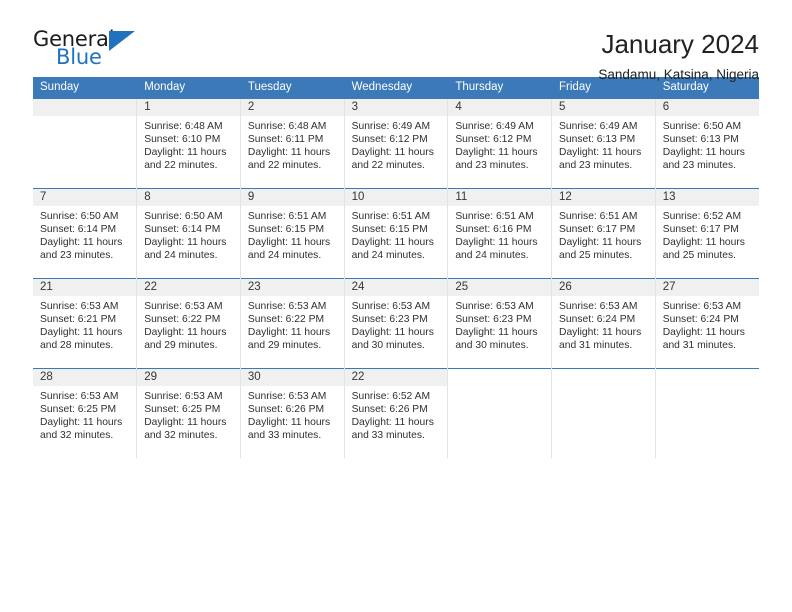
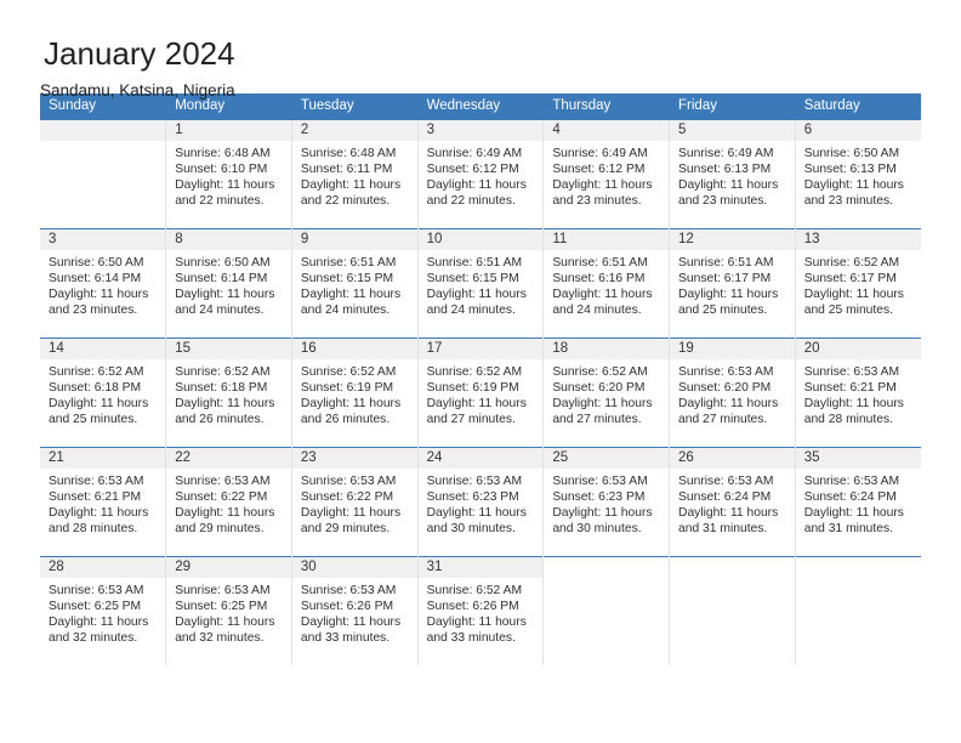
- General
- Blue
  January 2024
  Sandamu, Katsina, Nigeria
  Sunday	Monday	Tuesday	Wednesday	Thursday	Friday	Saturday
  	1Sunrise: 6:48 AMSunset: 6:10 PMDaylight: 11 hoursand 22 minutes.	2Sunrise: 6:48 AMSunset: 6:11 PMDaylight: 11 hoursand 22 minutes.	3Sunrise: 6:49 AMSunset: 6:12 PMDaylight: 11 hoursand 22 minutes.	4Sunrise: 6:49 AMSunset: 6:12 PMDaylight: 11 hoursand 23 minutes.	5Sunrise: 6:49 AMSunset: 6:13 PMDaylight: 11 hoursand 23 minutes.	6Sunrise: 6:50 AMSunset: 6:13 PMDaylight: 11 hoursand 23 minutes.
- 7Sunrise: 6:50 AMSunset: 6:14 PMDaylight: 11 hoursand 23 minutes.	8Sunrise: 6:50 AMSunset: 6:14 PMDaylight: 11 hoursand 24 minutes.	9Sunrise: 6:51 AMSunset: 6:15 PMDaylight: 11 hoursand 24 minutes.	10Sunrise: 6:51 AMSunset: 6:15 PMDaylight: 11 hoursand 24 minutes.	11Sunrise: 6:51 AMSunset: 6:16 PMDaylight: 11 hoursand 24 minutes.	12Sunrise: 6:51 AMSunset: 6:17 PMDaylight: 11 hoursand 25 minutes.	13Sunrise: 6:52 AMSunset: 6:17 PMDaylight: 11 hoursand 25 minutes.
+ 3Sunrise: 6:50 AMSunset: 6:14 PMDaylight: 11 hoursand 23 minutes.	8Sunrise: 6:50 AMSunset: 6:14 PMDaylight: 11 hoursand 24 minutes.	9Sunrise: 6:51 AMSunset: 6:15 PMDaylight: 11 hoursand 24 minutes.	10Sunrise: 6:51 AMSunset: 6:15 PMDaylight: 11 hoursand 24 minutes.	11Sunrise: 6:51 AMSunset: 6:16 PMDaylight: 11 hoursand 24 minutes.	12Sunrise: 6:51 AMSunset: 6:17 PMDaylight: 11 hoursand 25 minutes.	13Sunrise: 6:52 AMSunset: 6:17 PMDaylight: 11 hoursand 25 minutes.
+ 14Sunrise: 6:52 AMSunset: 6:18 PMDaylight: 11 hoursand 25 minutes.	15Sunrise: 6:52 AMSunset: 6:18 PMDaylight: 11 hoursand 26 minutes.	16Sunrise: 6:52 AMSunset: 6:19 PMDaylight: 11 hoursand 26 minutes.	17Sunrise: 6:52 AMSunset: 6:19 PMDaylight: 11 hoursand 27 minutes.	18Sunrise: 6:52 AMSunset: 6:20 PMDaylight: 11 hoursand 27 minutes.	19Sunrise: 6:53 AMSunset: 6:20 PMDaylight: 11 hoursand 27 minutes.	20Sunrise: 6:53 AMSunset: 6:21 PMDaylight: 11 hoursand 28 minutes.
- 21Sunrise: 6:53 AMSunset: 6:21 PMDaylight: 11 hoursand 28 minutes.	22Sunrise: 6:53 AMSunset: 6:22 PMDaylight: 11 hoursand 29 minutes.	23Sunrise: 6:53 AMSunset: 6:22 PMDaylight: 11 hoursand 29 minutes.	24Sunrise: 6:53 AMSunset: 6:23 PMDaylight: 11 hoursand 30 minutes.	25Sunrise: 6:53 AMSunset: 6:23 PMDaylight: 11 hoursand 30 minutes.	26Sunrise: 6:53 AMSunset: 6:24 PMDaylight: 11 hoursand 31 minutes.	27Sunrise: 6:53 AMSunset: 6:24 PMDaylight: 11 hoursand 31 minutes.
+ 21Sunrise: 6:53 AMSunset: 6:21 PMDaylight: 11 hoursand 28 minutes.	22Sunrise: 6:53 AMSunset: 6:22 PMDaylight: 11 hoursand 29 minutes.	23Sunrise: 6:53 AMSunset: 6:22 PMDaylight: 11 hoursand 29 minutes.	24Sunrise: 6:53 AMSunset: 6:23 PMDaylight: 11 hoursand 30 minutes.	25Sunrise: 6:53 AMSunset: 6:23 PMDaylight: 11 hoursand 30 minutes.	26Sunrise: 6:53 AMSunset: 6:24 PMDaylight: 11 hoursand 31 minutes.	35Sunrise: 6:53 AMSunset: 6:24 PMDaylight: 11 hoursand 31 minutes.
- 28Sunrise: 6:53 AMSunset: 6:25 PMDaylight: 11 hoursand 32 minutes.	29Sunrise: 6:53 AMSunset: 6:25 PMDaylight: 11 hoursand 32 minutes.	30Sunrise: 6:53 AMSunset: 6:26 PMDaylight: 11 hoursand 33 minutes.	22Sunrise: 6:52 AMSunset: 6:26 PMDaylight: 11 hoursand 33 minutes.
+ 28Sunrise: 6:53 AMSunset: 6:25 PMDaylight: 11 hoursand 32 minutes.	29Sunrise: 6:53 AMSunset: 6:25 PMDaylight: 11 hoursand 32 minutes.	30Sunrise: 6:53 AMSunset: 6:26 PMDaylight: 11 hoursand 33 minutes.	31Sunrise: 6:52 AMSunset: 6:26 PMDaylight: 11 hoursand 33 minutes.
